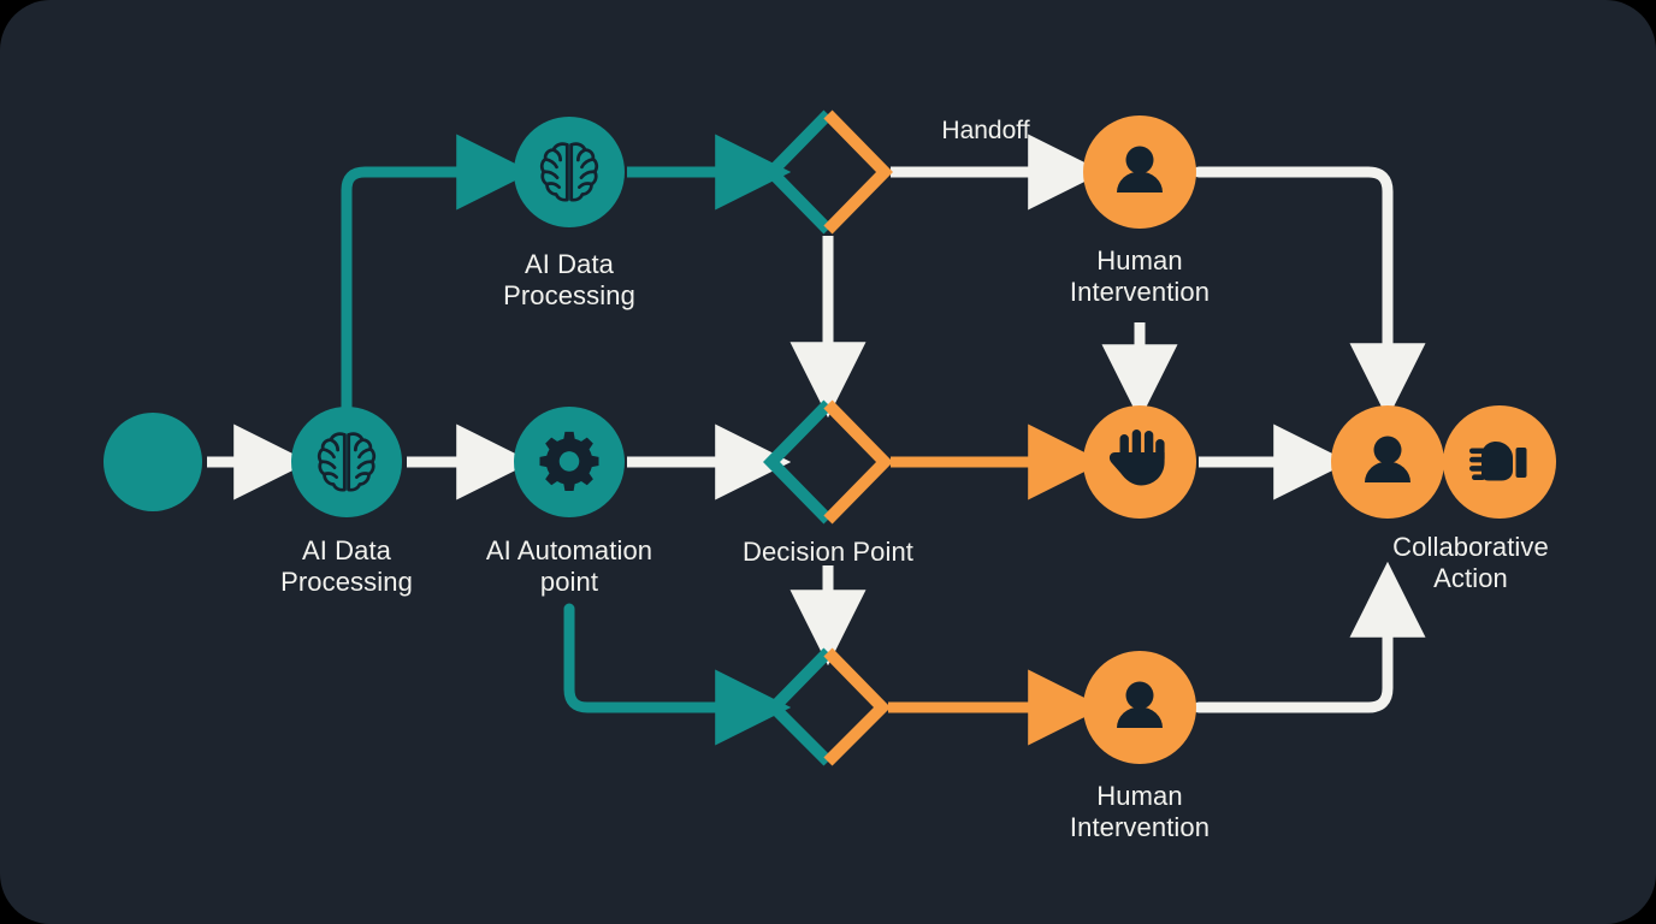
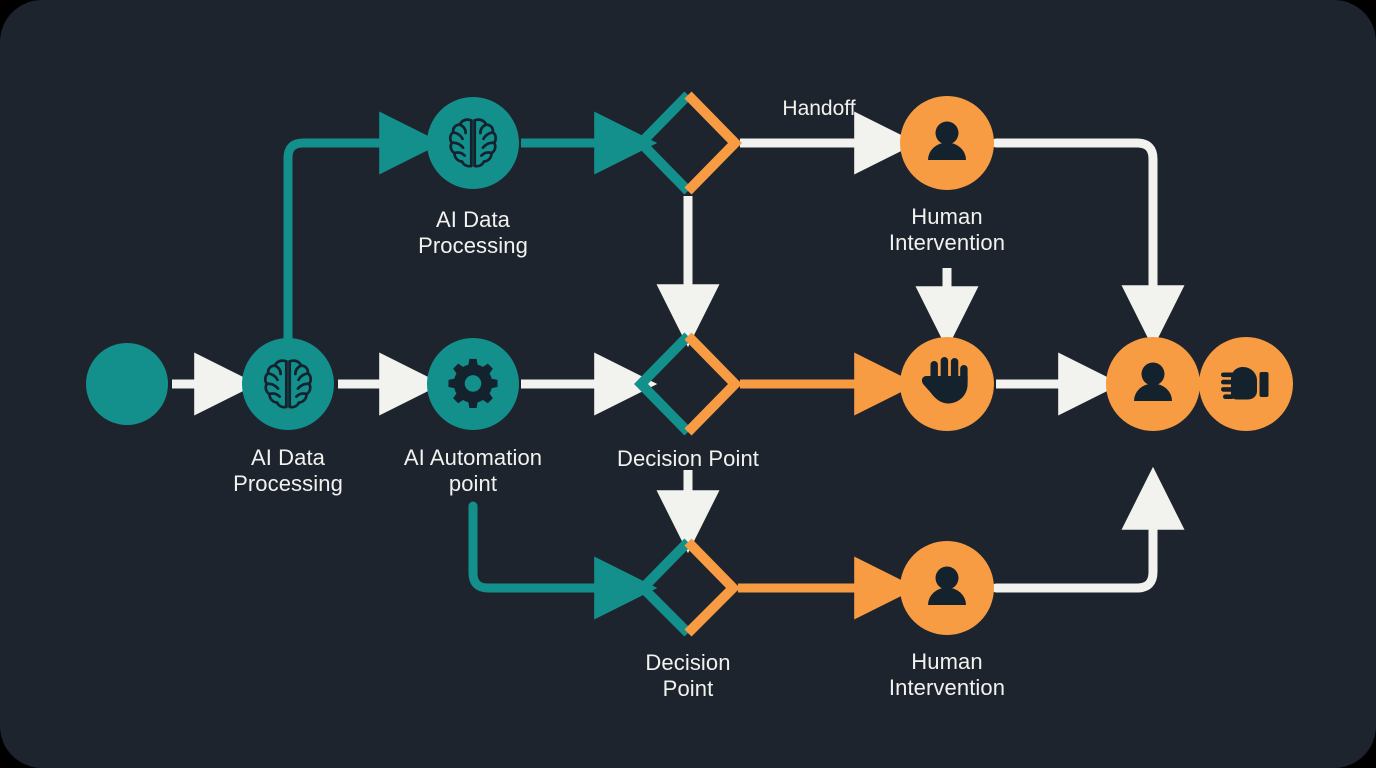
  AI Data
  Processing
  AI Automation
  point
  AI Data
  Processing
  Decision Point
+ Decision
+ Point
  Human
  Intervention
  Human
  Intervention
- Collaborative
- Action
  Handoff
